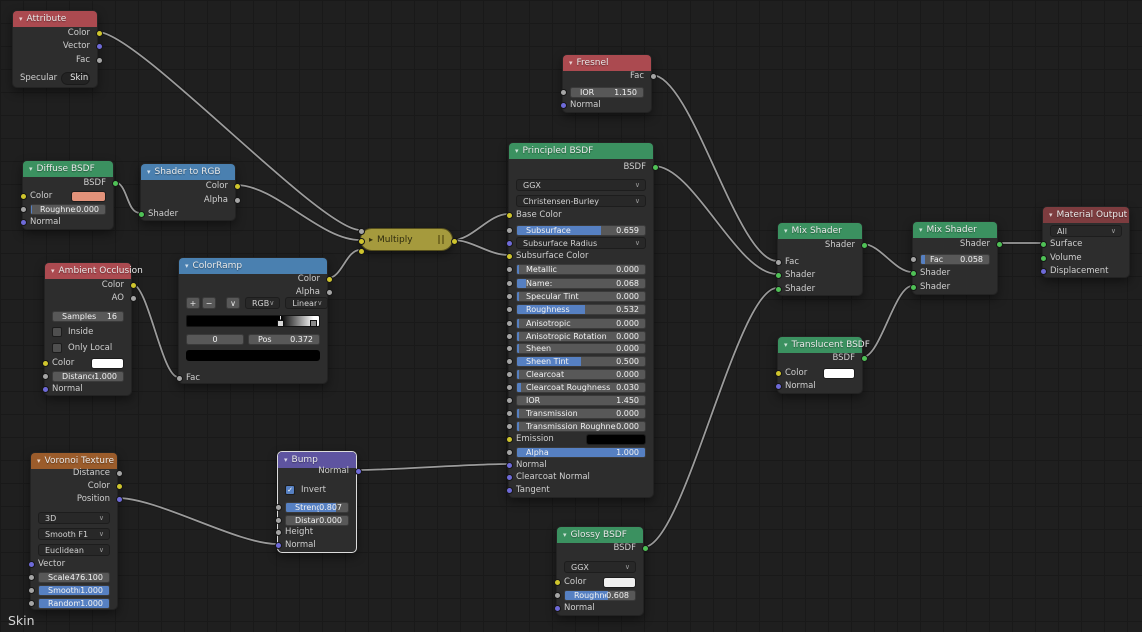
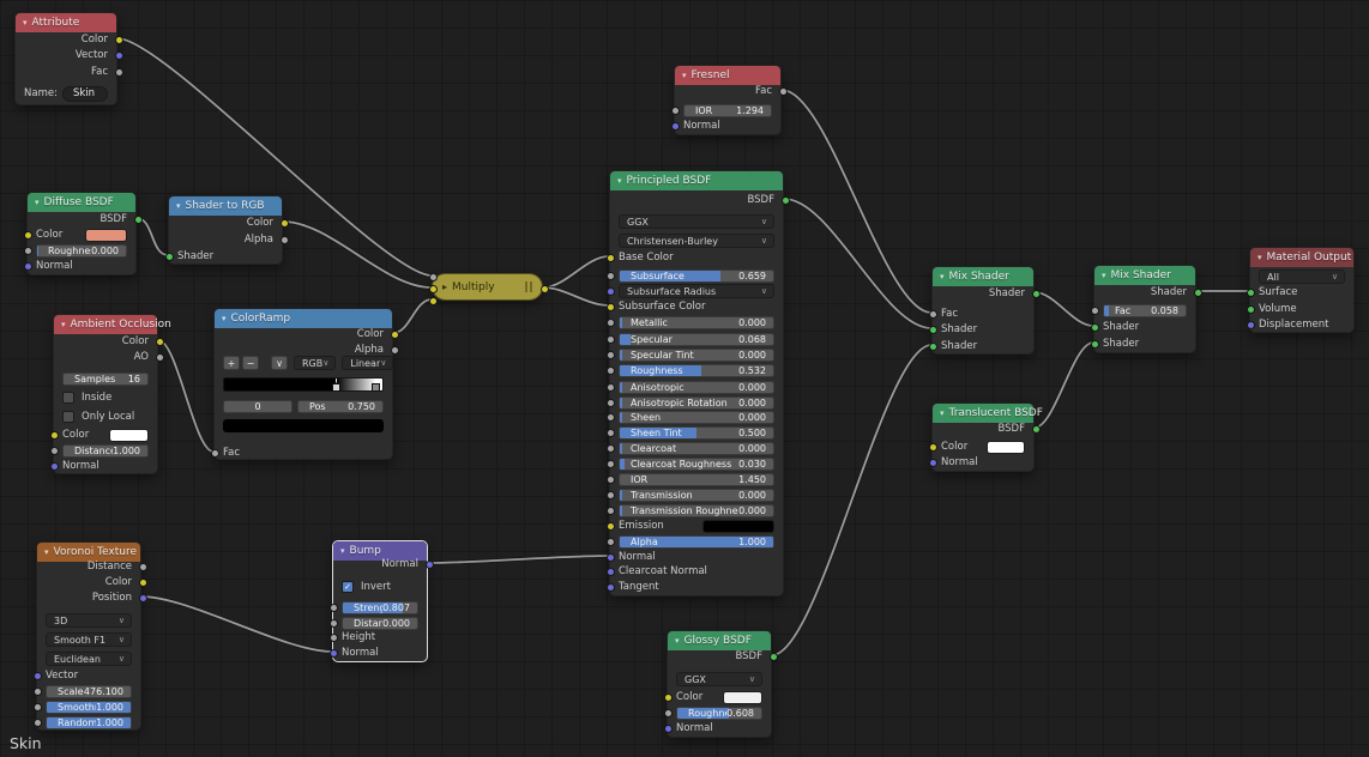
  ▾
  Attribute
  Color
  Vector
  Fac
- Specular
+ Name:
  Skin
  ▾
  Diffuse BSDF
  BSDF
  Color
  Roughne
  0.000
  Normal
  ▾
  Shader to RGB
  Color
  Alpha
  Shader
  ▾
  Ambient Occlusion
  Color
  AO
  Samples
  16
  Inside
  Only Local
  Color
  Distanc
  1.000
  Normal
  ▾
  ColorRamp
  Color
  Alpha
  +
  −
  ∨
  RGB
  ∨
  Linear
  ∨
  0
  Pos
- 0.372
+ 0.750
  Fac
  ▾
  Voronoi Texture
  Distance
  Color
  Position
  3D
  ∨
  Smooth F1
  ∨
  Euclidean
  ∨
  Vector
  Scale
  476.100
  1.000
  1.000
  ▾
  Bump
  Normal
  ✓
  Invert
  Streng
  0.807
  Distan
  0.000
  Height
  Normal
  ▸
  Multiply
  ▾
  Fresnel
  Fac
  IOR
- 1.150
+ 1.294
  Normal
  ▾
  Principled BSDF
  BSDF
  GGX
  ∨
  Christensen-Burley
  ∨
  Base Color
  Subsurface
  0.659
  Subsurface Radius
  ∨
  Subsurface Color
  Metallic
  0.000
- Name:
+ Specular
  0.068
  Specular Tint
  0.000
  Roughness
  0.532
  Anisotropic
  0.000
  Anisotropic Rotation
  0.000
  Sheen
  0.000
  Sheen Tint
  0.500
  Clearcoat
  0.000
  Clearcoat Roughness
  0.030
  IOR
  1.450
  Transmission
  0.000
  Transmission Roughne
  0.000
  Emission
  Alpha
  1.000
  Normal
  Clearcoat Normal
  Tangent
  ▾
  Mix Shader
  Shader
  Fac
  Shader
  Shader
  ▾
  Translucent BSDF
  BSDF
  Color
  Normal
  ▾
  Mix Shader
  Shader
  Fac
  0.058
  Shader
  Shader
  ▾
  Glossy BSDF
  BSDF
  GGX
  ∨
  Color
  0.608
  Normal
  ▾
  Material Output
  All
  ∨
  Surface
  Volume
  Displacement
  Skin
